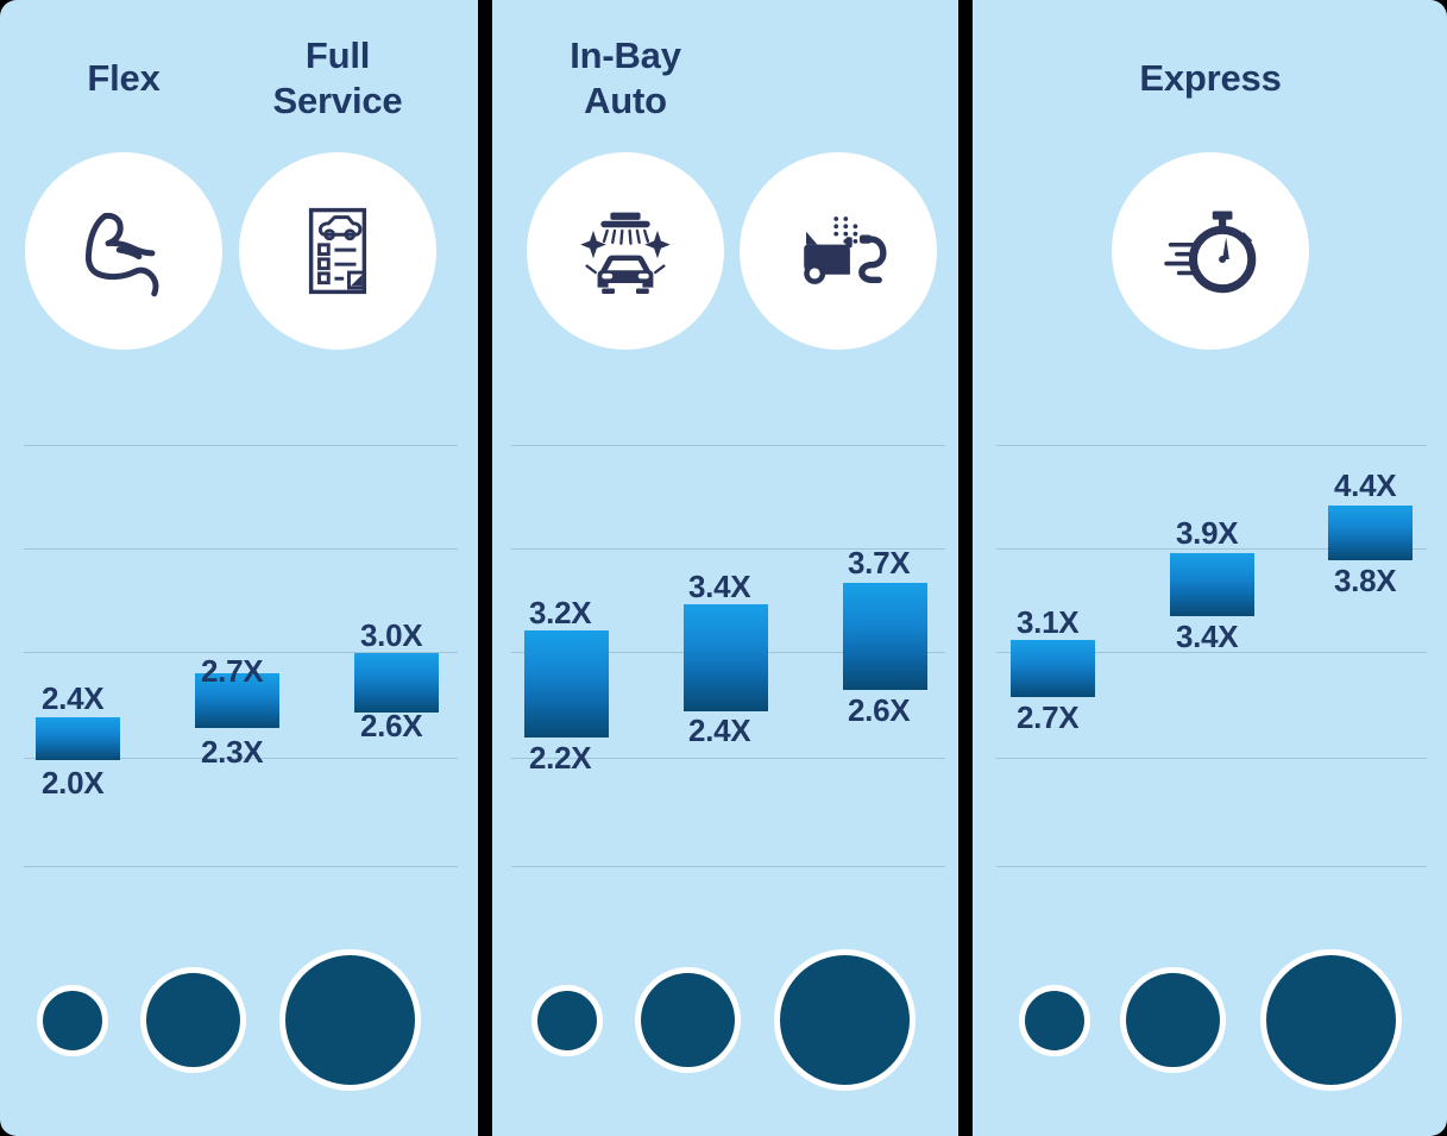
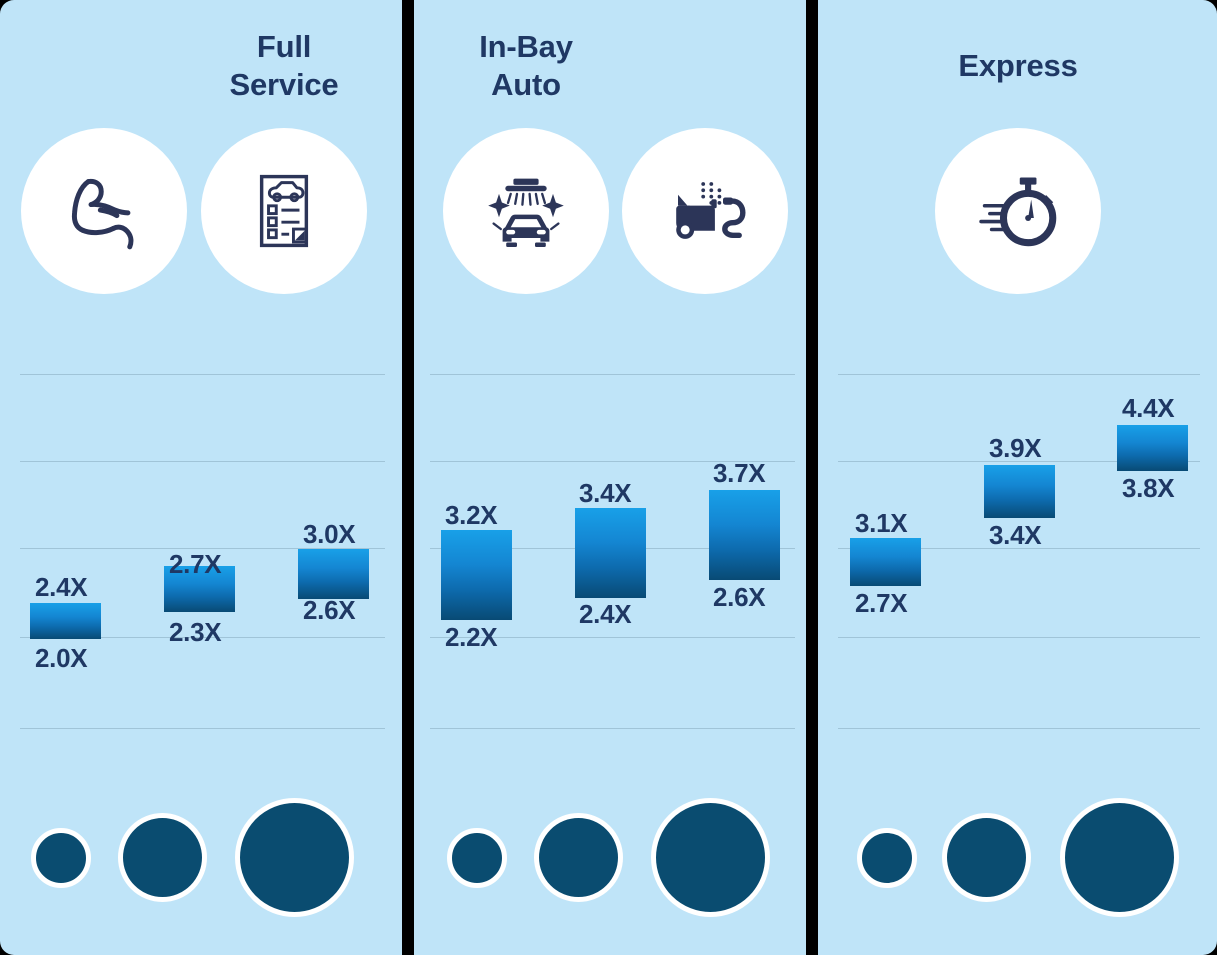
- Flex
  Full
  Service
  2.4X
  2.7X
  3.0X
  2.0X
  2.3X
  2.6X
  In-Bay
  Auto
  3.2X
  3.4X
  3.7X
  2.2X
  2.4X
  2.6X
  Express
  3.1X
  3.9X
  4.4X
  2.7X
  3.4X
  3.8X
